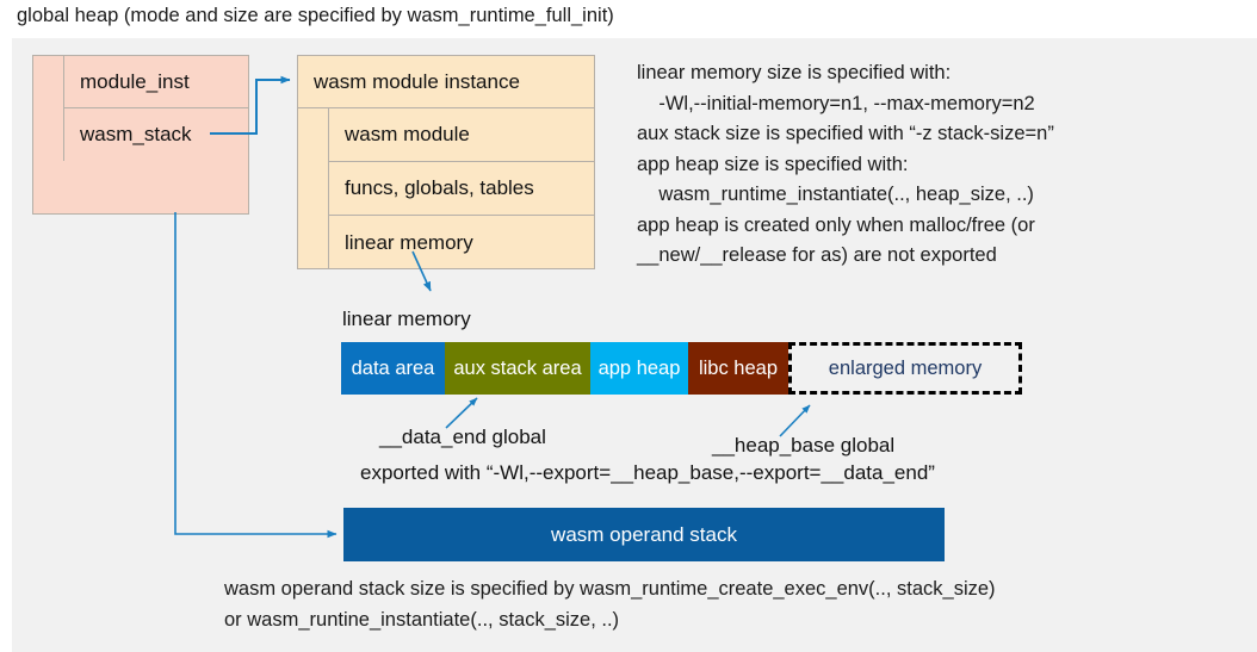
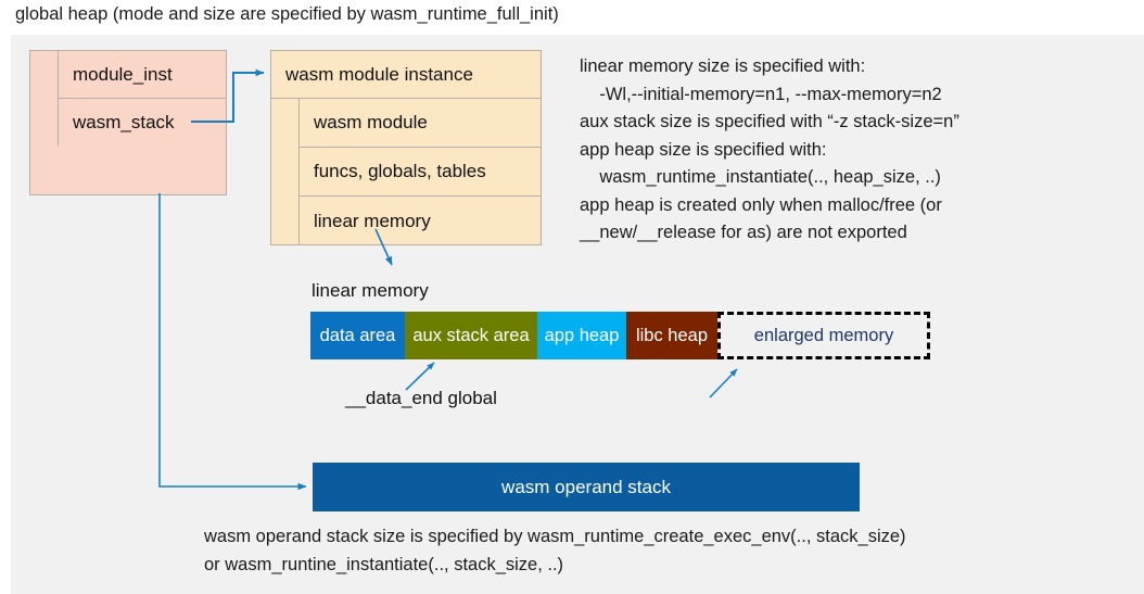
  global heap (mode and size are specified by wasm_runtime_full_init)
  module_inst
  wasm_stack
  wasm module instance
  wasm module
  funcs, globals, tables
  linear memory
  linear memory size is specified with:
  -Wl,--initial-memory=n1, --max-memory=n2
  aux stack size is specified with “-z stack-size=n”
  app heap size is specified with:
  wasm_runtime_instantiate(.., heap_size, ..)
  app heap is created only when malloc/free (or
  __new/__release for as) are not exported
  linear memory
  data area
  aux stack area
  app heap
  libc heap
  enlarged memory
  __data_end global
- __heap_base global
- exported with “-Wl,--export=__heap_base,--export=__data_end”
  wasm operand stack
  wasm operand stack size is specified by wasm_runtime_create_exec_env(.., stack_size)
  or wasm_runtine_instantiate(.., stack_size, ..)
